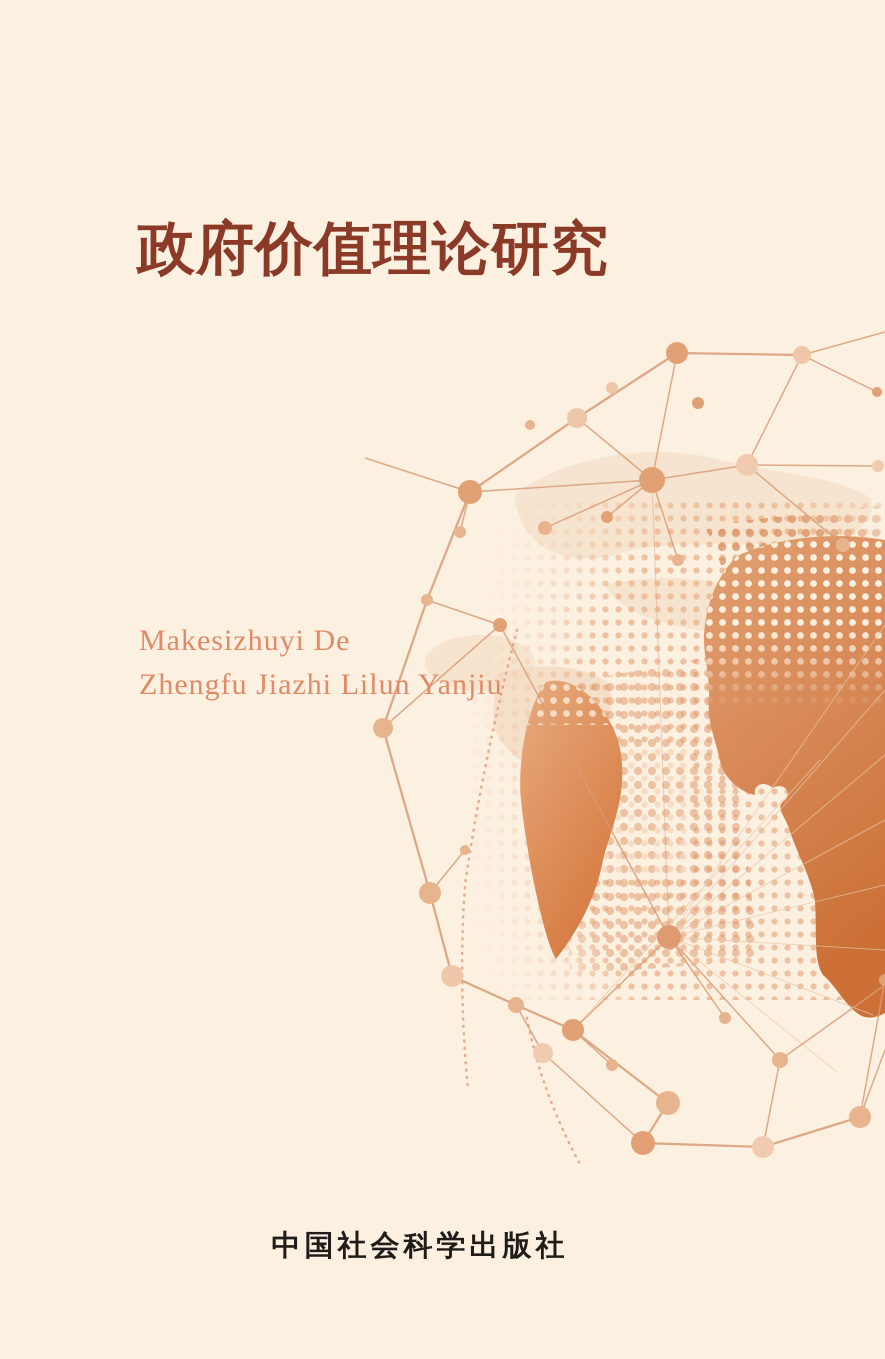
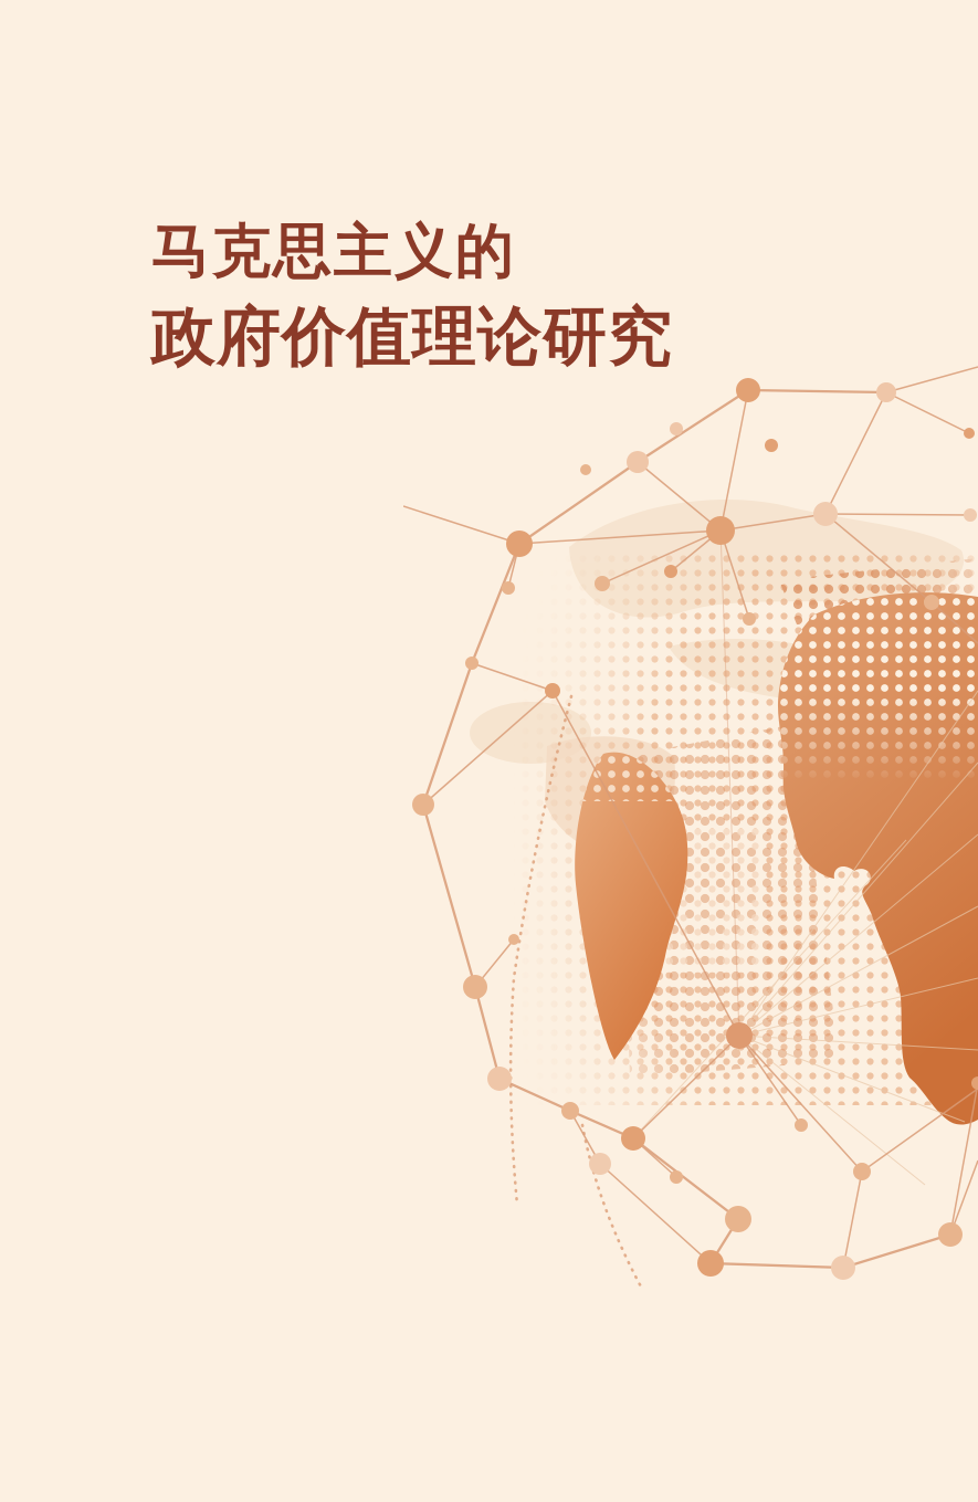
+ 马克思主义的
  政府价值理论研究
- Makesizhuyi De
- Zhengfu Jiazhi Lilun Yanjiu
- 中国社会科学出版社
